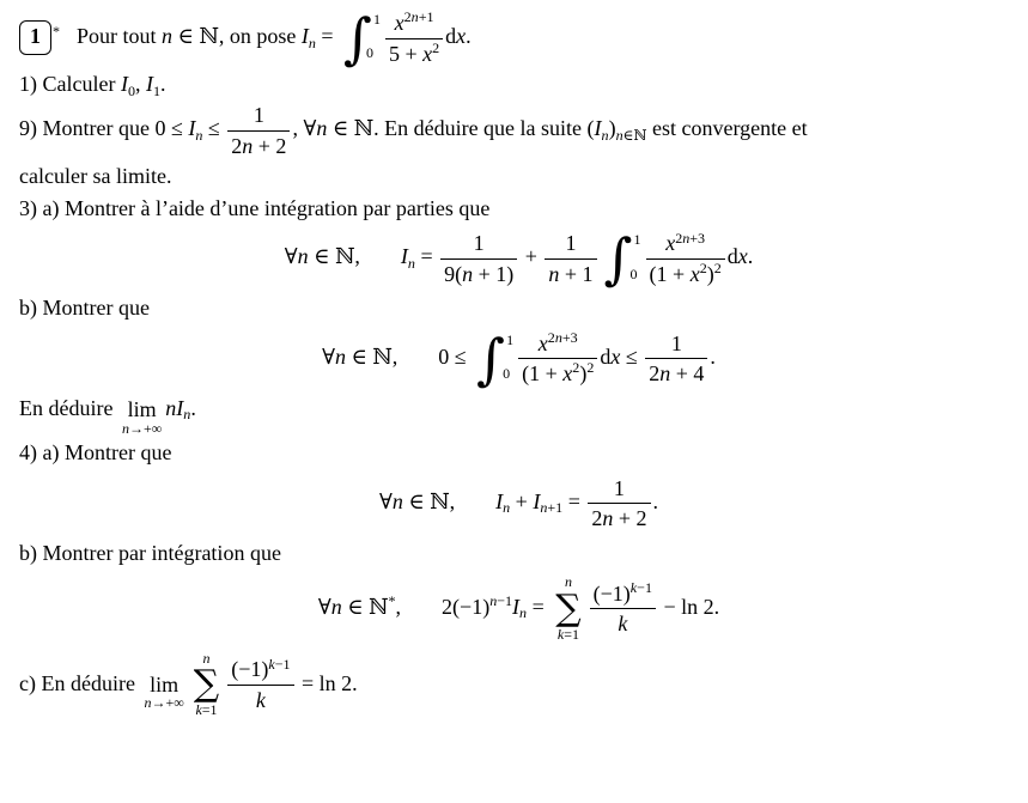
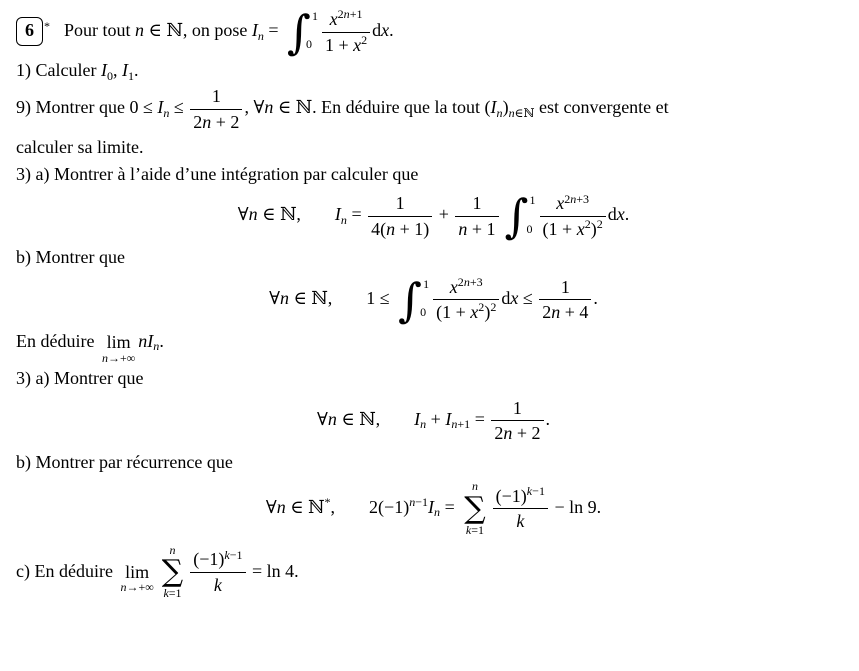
- 1 * Pour tout n ∈ ℕ, on pose In =
+ 6 * Pour tout n ∈ ℕ, on pose In =
  ∫
  1
  0
  x2n+1
- 5 + x2
+ 1 + x2
  dx.
  1) Calculer I0, I1.
  9) Montrer que 0 ≤ In ≤
  1
  2n + 2
- , ∀n ∈ ℕ. En déduire que la suite (In)n∈ℕ est convergente et
+ , ∀n ∈ ℕ. En déduire que la tout (In)n∈ℕ est convergente et
  calculer sa limite.
- 3) a) Montrer à l’aide d’une intégration par parties que
+ 3) a) Montrer à l’aide d’une intégration par calculer que
  ∀n ∈ ℕ, In =
  1
- 9(n + 1)
+ 4(n + 1)
  +
  1
  n + 1
  ∫
  1
  0
  x2n+3
  (1 + x2)2
  dx.
  b) Montrer que
- ∀n ∈ ℕ, 0 ≤
+ ∀n ∈ ℕ, 1 ≤
  ∫
  1
  0
  x2n+3
  (1 + x2)2
  dx ≤
  1
  2n + 4
  .
  En déduire lim
  n→+∞
  nIn.
- 4) a) Montrer que
+ 3) a) Montrer que
  ∀n ∈ ℕ, In + In+1 =
  1
  2n + 2
  .
- b) Montrer par intégration que
+ b) Montrer par récurrence que
  ∀n ∈ ℕ*, 2(−1)n−1In =
  n
  ∑
  k=1
  (−1)k−1
  k
- − ln 2.
+ − ln 9.
  c) En déduire lim
  n→+∞
  n
  ∑
  k=1
  (−1)k−1
  k
- = ln 2.
+ = ln 4.
